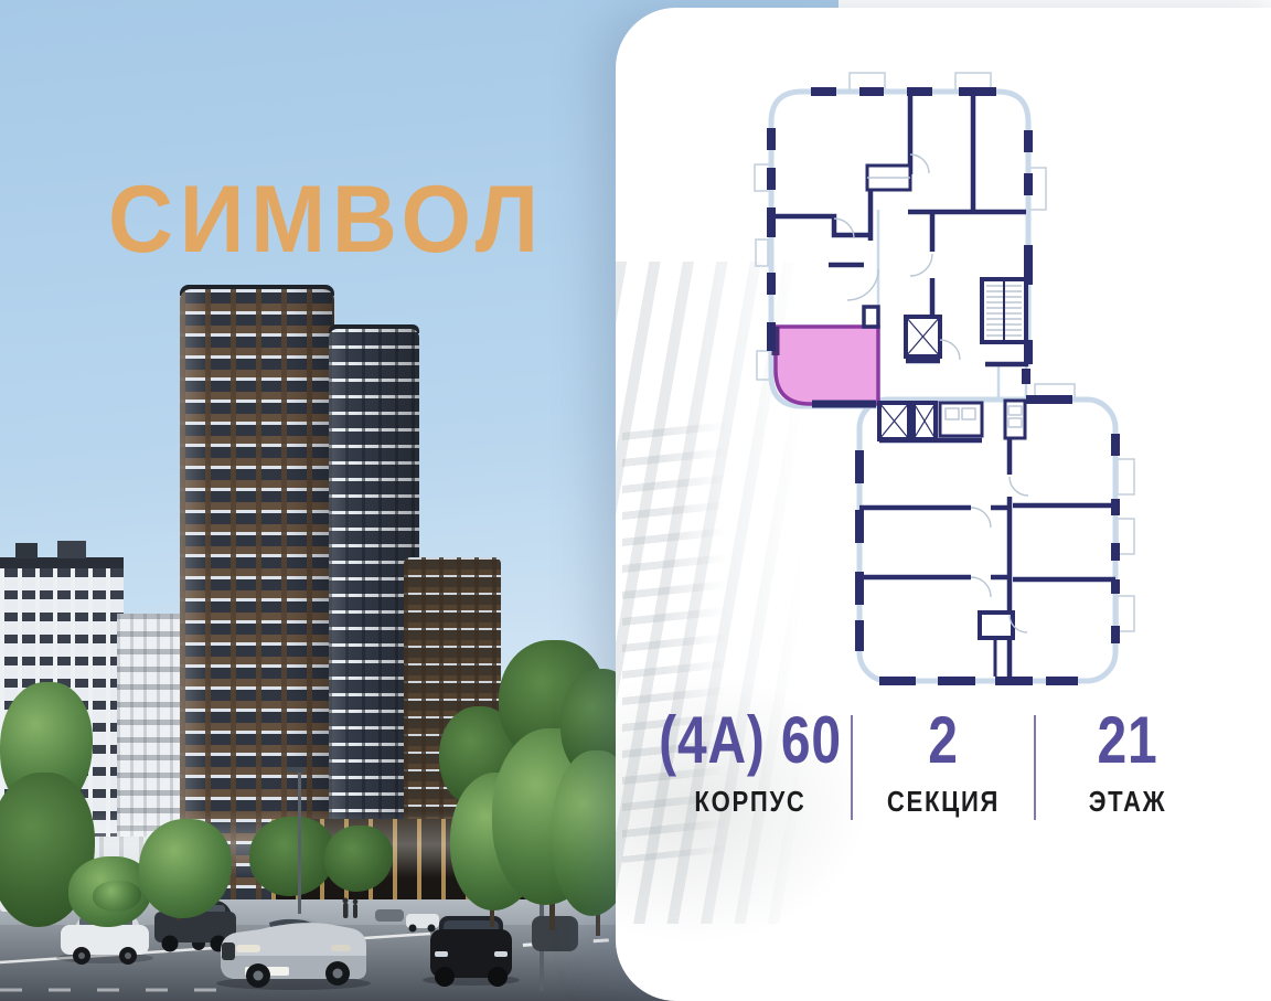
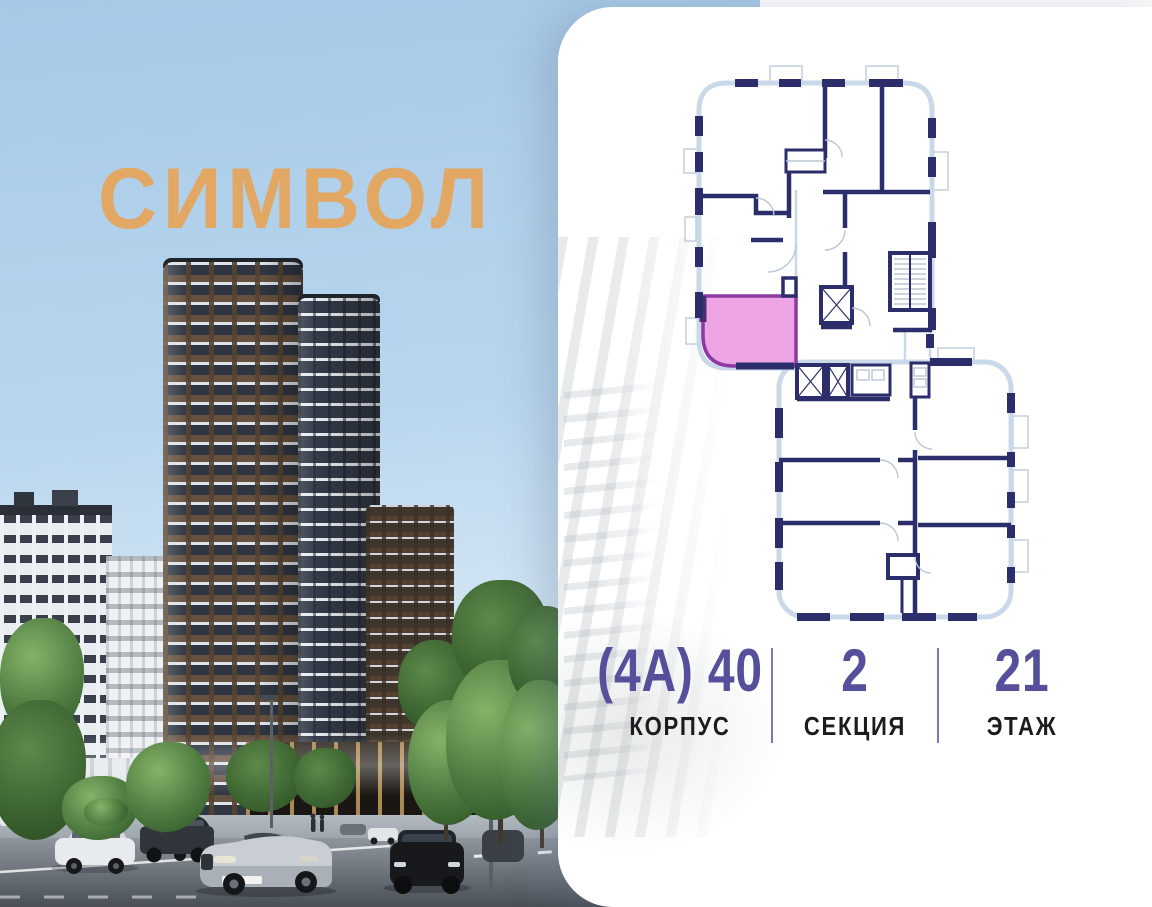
  СИМВОЛ
- (4А) 60
+ (4А) 40
  КОРПУС
  2
  СЕКЦИЯ
  21
  ЭТАЖ
